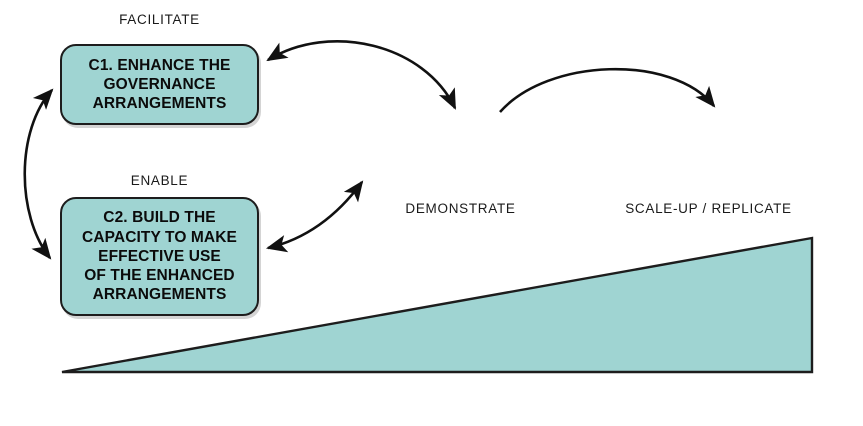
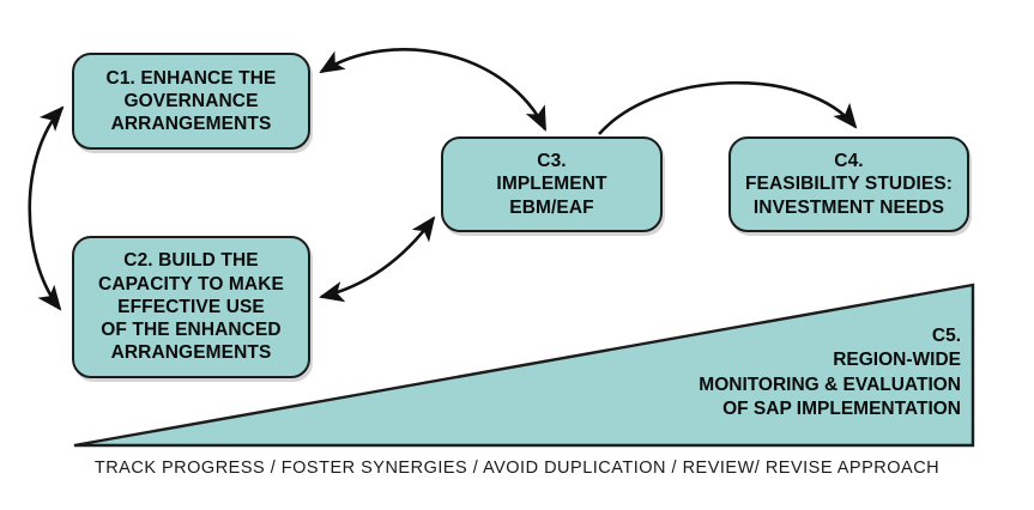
- FACILITATE
- ENABLE
- DEMONSTRATE
- SCALE-UP / REPLICATE
  C1. ENHANCE THE
  GOVERNANCE
  ARRANGEMENTS
  C2. BUILD THE
  CAPACITY TO MAKE
  EFFECTIVE USE
  OF THE ENHANCED
  ARRANGEMENTS
+ C3.
+ IMPLEMENT
+ EBM/EAF
+ C4.
+ FEASIBILITY STUDIES:
+ INVESTMENT NEEDS
+ C5.
+ REGION-WIDE
+ MONITORING & EVALUATION
+ OF SAP IMPLEMENTATION
+ TRACK PROGRESS / FOSTER SYNERGIES / AVOID DUPLICATION / REVIEW/ REVISE APPROACH
